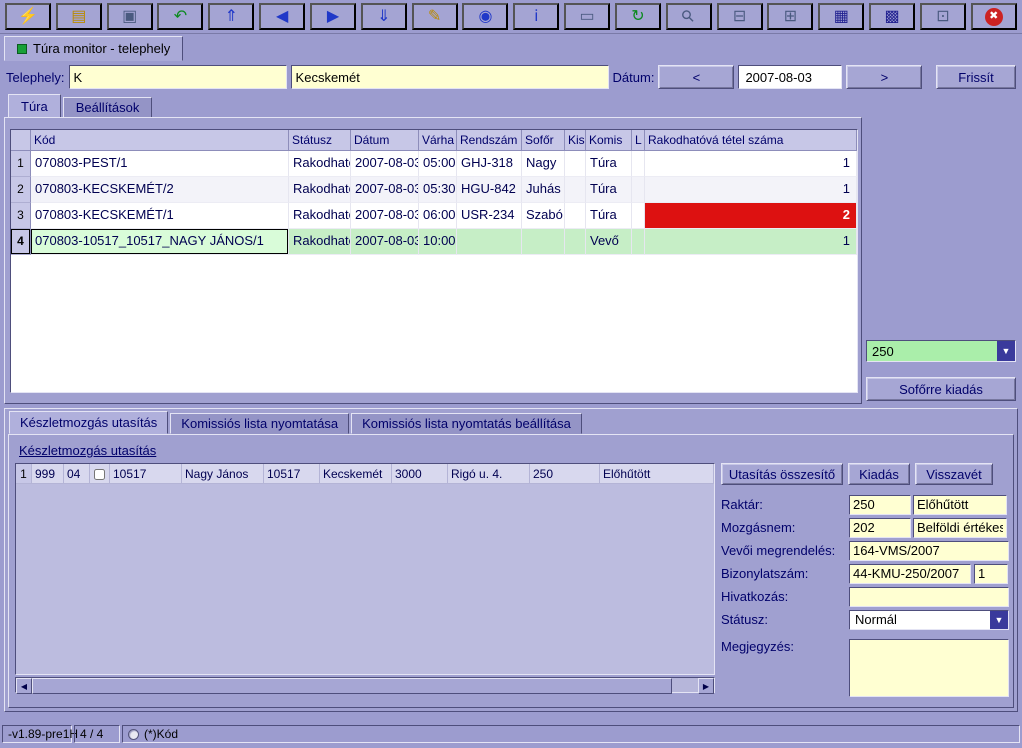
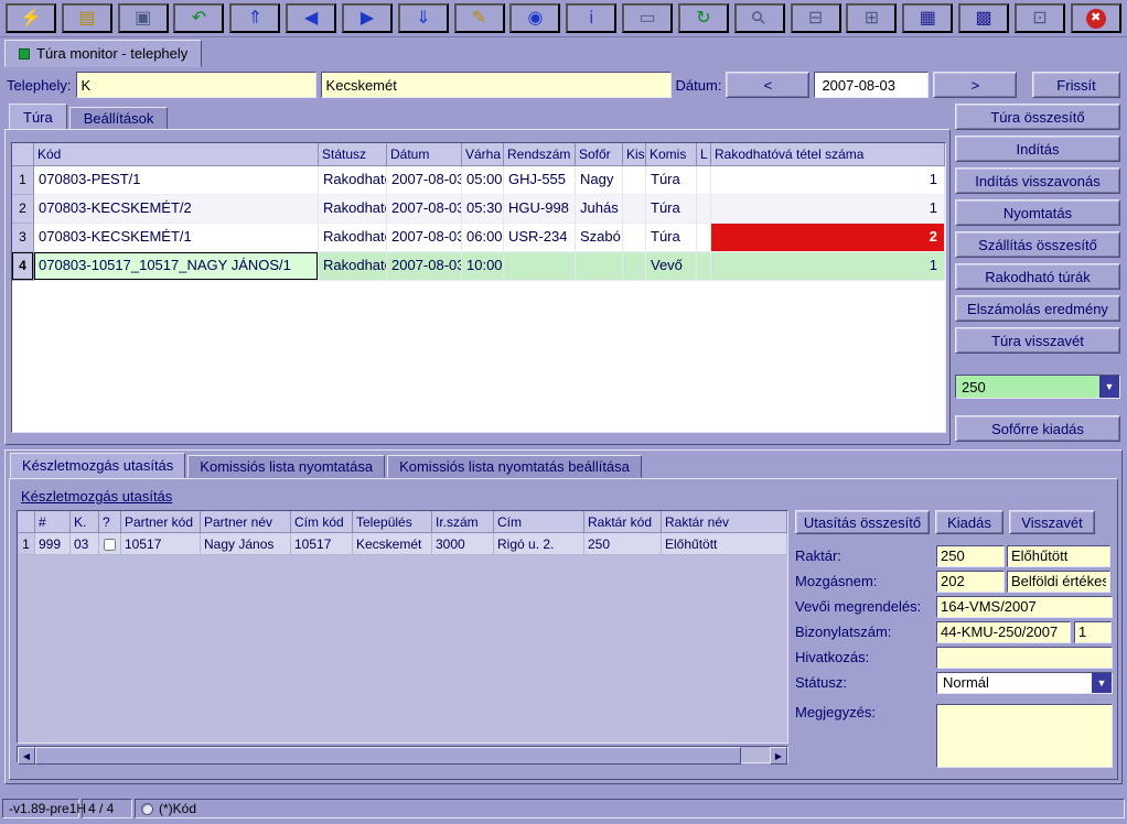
  ⚡
  ▤
  ▣
  ↶
  ⇑
  ◀
  ▶
  ⇓
  ✎
  ◉
  ℹ
  ▭
  ↻
  ⊟
  ⊞
  ▦
  ▩
  ⊡
  ✖
  Túra monitor - telephely
  Telephely:
  K
  Kecskemét
  Dátum:
  <
  2007-08-03
  >
  Frissít
  Túra
  Beállítások
  Kód
  Státusz
  Dátum
  Várha
  Rendszám
  Sofőr
  Kis
  Komis
  L
  Rakodhatóvá tétel száma
  1
  070803-PEST/1
  Rakodhat
  2007-08-03
  05:00
- GHJ-318
+ GHJ-555
  Nagy
  Túra
  1
  2
  070803-KECSKEMÉT/2
  Rakodhat
  2007-08-03
  05:30
- HGU-842
+ HGU-998
  Juhás
  Túra
  1
  3
  070803-KECSKEMÉT/1
  Rakodhat
  2007-08-03
  06:00
  USR-234
  Szabó
  Túra
  2
  4
  070803-10517_10517_NAGY JÁNOS/1
  Rakodhat
  2007-08-03
  10:00
  Vevő
  1
+ Túra összesítő
+ Indítás
+ Indítás visszavonás
+ Nyomtatás
+ Szállítás összesítő
+ Rakodható túrák
+ Elszámolás eredmény
+ Túra visszavét
  250
  ▼
  Sofőrre kiadás
  Készletmozgás utasítás
  Komissiós lista nyomtatása
  Komissiós lista nyomtatás beállítása
  Készletmozgás utasítás
+ #
+ K.
+ ?
+ Partner kód
+ Partner név
+ Cím kód
+ Település
+ Ir.szám
+ Cím
+ Raktár kód
+ Raktár név
  1
  999
- 04
+ 03
  10517
  Nagy János
  10517
  Kecskemét
  3000
- Rigó u. 4.
+ Rigó u. 2.
  250
  Előhűtött
  ◀
  ▶
  Utasítás összesítő
  Kiadás
  Visszavét
  Raktár:
  250
  Előhűtött
  Mozgásnem:
  202
  Belföldi értékes
  Vevői megrendelés:
  164-VMS/2007
  Bizonylatszám:
  44-KMU-250/2007
  1
  Hivatkozás:
  Státusz:
  Normál
  ▼
  Megjegyzés:
  -v1.89-pre1
  4 / 4
  (*)Kód
